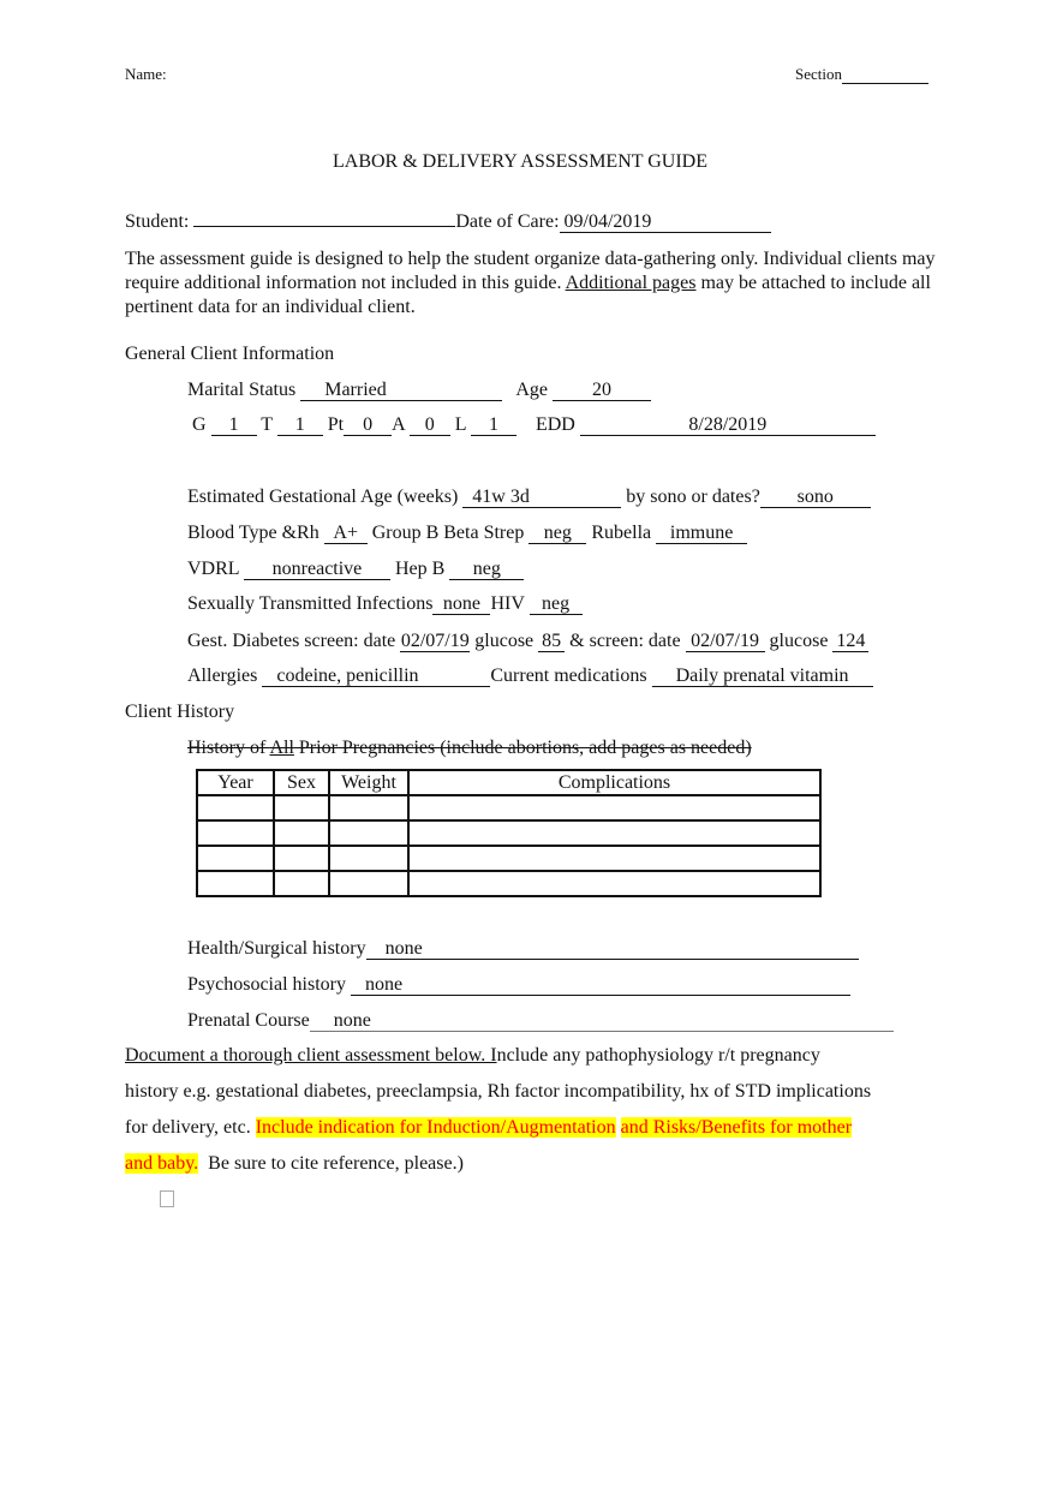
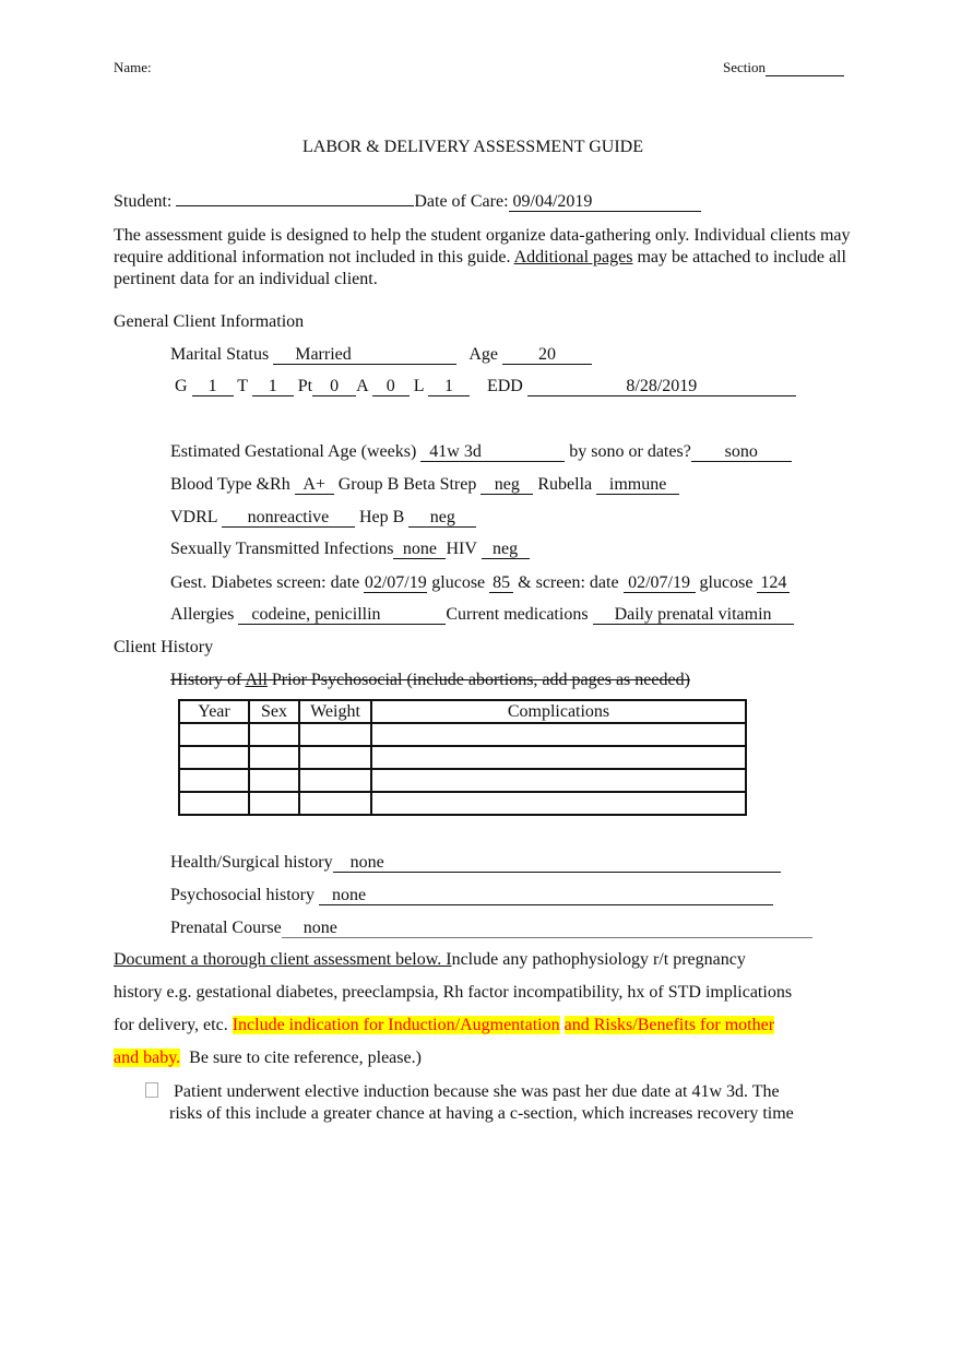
  Name:
  Section
  LABOR & DELIVERY ASSESSMENT GUIDE
  Student: Date of Care: 09/04/2019
  The assessment guide is designed to help the student organize data-gathering only. Individual clients may require additional information not included in this guide. Additional pages may be attached to include all pertinent data for an individual client.
  General Client Information
  Marital Status Married Age 20
  G 1 T 1 Pt 0 A 0 L 1 EDD 8/28/2019
  Estimated Gestational Age (weeks) 41w 3d by sono or dates? sono
  Blood Type &Rh A+ Group B Beta Strep neg Rubella immune
  VDRL nonreactive Hep B neg
  Sexually Transmitted Infections none HIV neg
  Gest. Diabetes screen: date 02/07/19 glucose 85 & screen: date 02/07/19 glucose 124
  Allergies codeine, penicillin Current medications Daily prenatal vitamin
  Client History
- History of All Prior Pregnancies (include abortions, add pages as needed)
+ History of All Prior Psychosocial (include abortions, add pages as needed)
  Year	Sex	Weight	Complications
  Health/Surgical history none
  Psychosocial history none
  Prenatal Course none
  Document a thorough client assessment below. Include any pathophysiology r/t pregnancy
  history e.g. gestational diabetes, preeclampsia, Rh factor incompatibility, hx of STD implications
  for delivery, etc. Include indication for Induction/Augmentation and Risks/Benefits for mother
  and baby. Be sure to cite reference, please.)
+ Patient underwent elective induction because she was past her due date at 41w 3d. The
+ risks of this include a greater chance at having a c-section, which increases recovery time
